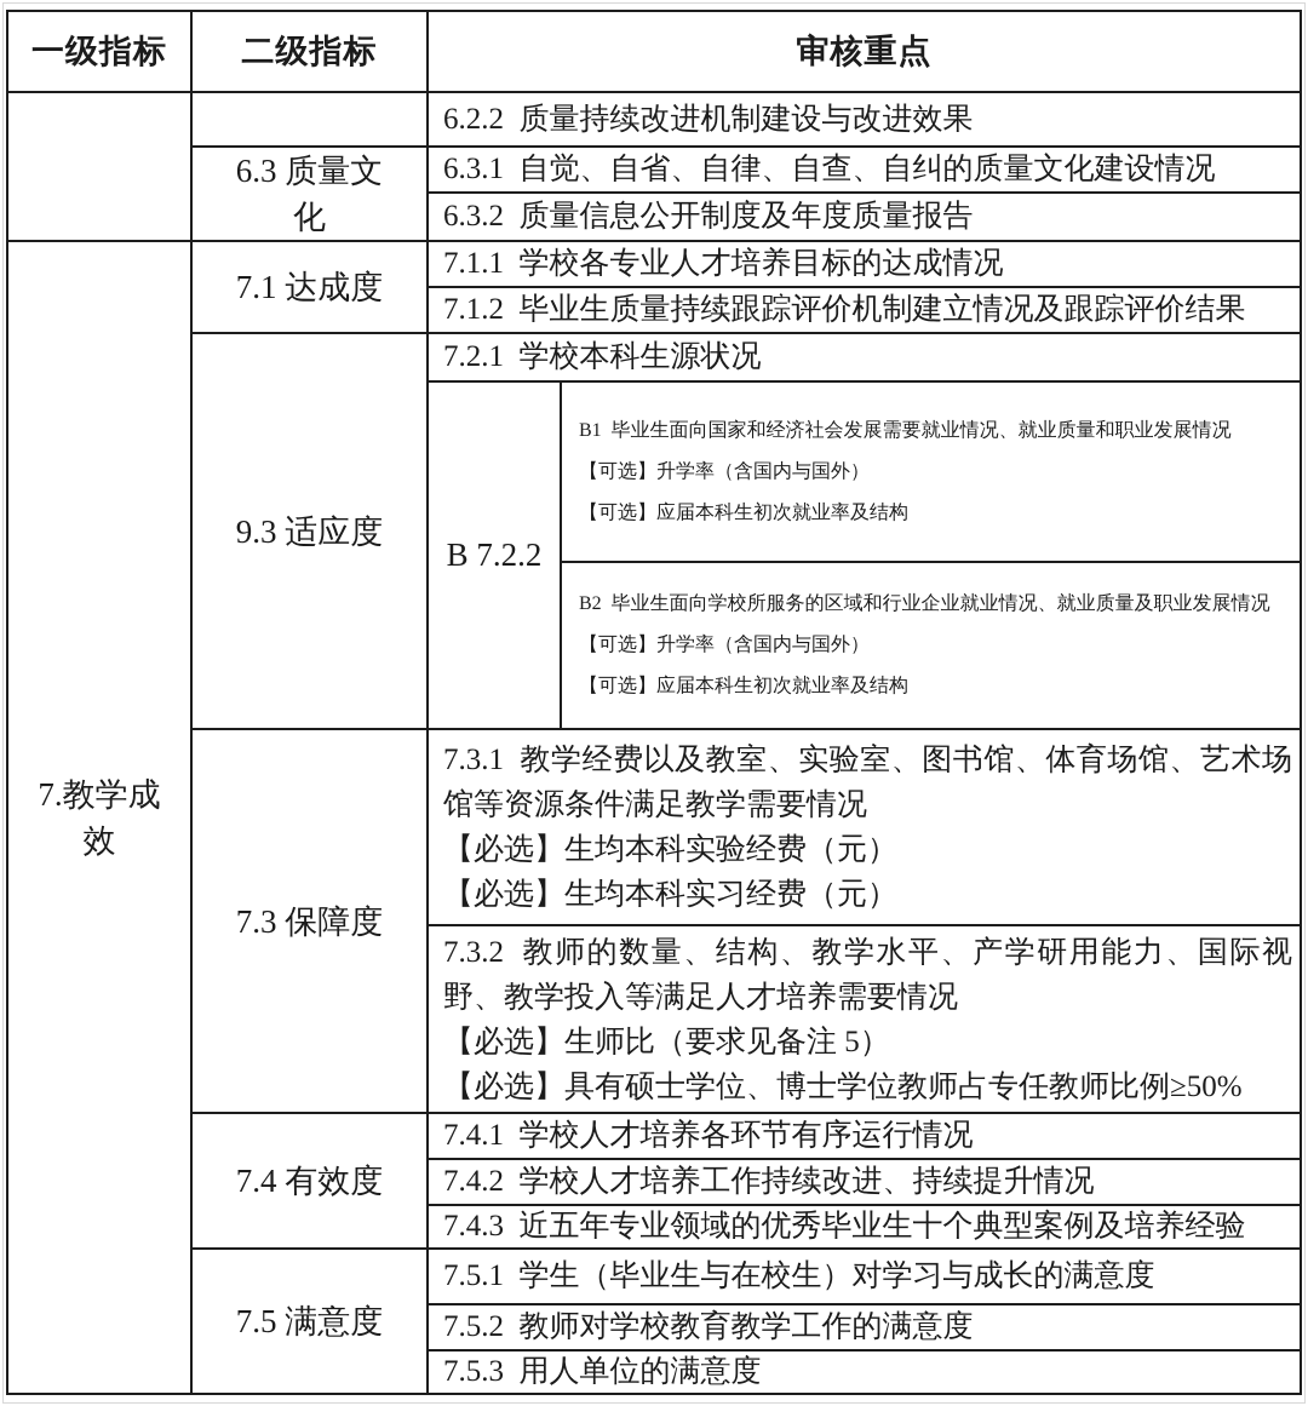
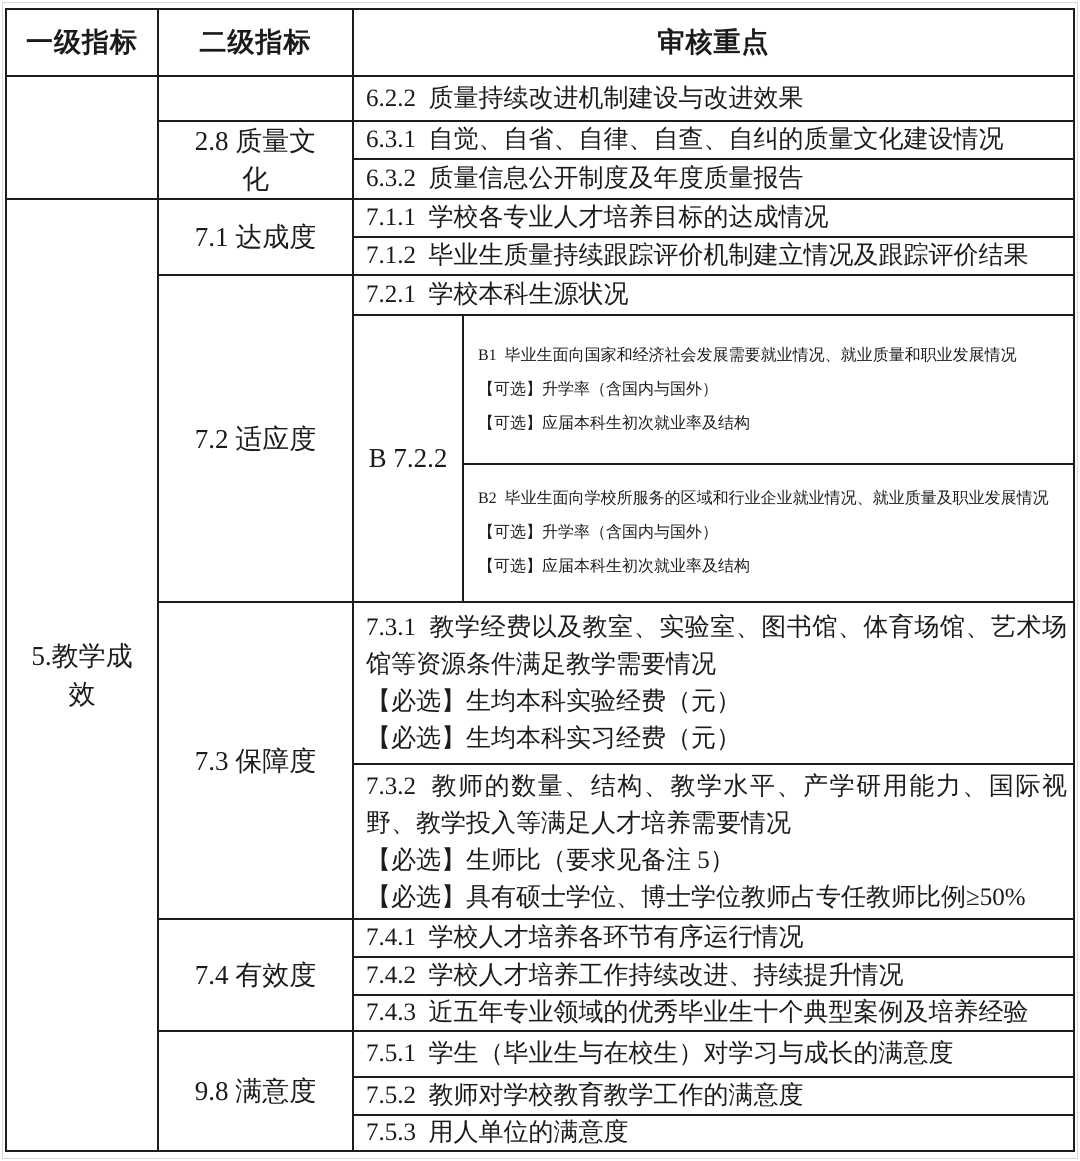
  一级指标	二级指标	审核重点
  		6.2.2 质量持续改进机制建设与改进效果
- 6.3 质量文化	6.3.1 自觉、自省、自律、自查、自纠的质量文化建设情况
+ 2.8 质量文化	6.3.1 自觉、自省、自律、自查、自纠的质量文化建设情况
  6.3.2 质量信息公开制度及年度质量报告
- 7.教学成效	7.1 达成度	7.1.1 学校各专业人才培养目标的达成情况
+ 5.教学成效	7.1 达成度	7.1.1 学校各专业人才培养目标的达成情况
  7.1.2 毕业生质量持续跟踪评价机制建立情况及跟踪评价结果
- 9.3 适应度	7.2.1 学校本科生源状况
+ 7.2 适应度	7.2.1 学校本科生源状况
  B 7.2.2	B1 毕业生面向国家和经济社会发展需要就业情况、就业质量和职业发展情况 【可选】升学率（含国内与国外） 【可选】应届本科生初次就业率及结构
  B2 毕业生面向学校所服务的区域和行业企业就业情况、就业质量及职业发展情况 【可选】升学率（含国内与国外） 【可选】应届本科生初次就业率及结构
  7.3 保障度	7.3.1 教学经费以及教室、实验室、图书馆、体育场馆、艺术场馆等资源条件满足教学需要情况 【必选】生均本科实验经费（元） 【必选】生均本科实习经费（元）
  7.3.2 教师的数量、结构、教学水平、产学研用能力、国际视野、教学投入等满足人才培养需要情况 【必选】生师比（要求见备注 5） 【必选】具有硕士学位、博士学位教师占专任教师比例≥50%
  7.4 有效度	7.4.1 学校人才培养各环节有序运行情况
  7.4.2 学校人才培养工作持续改进、持续提升情况
  7.4.3 近五年专业领域的优秀毕业生十个典型案例及培养经验
- 7.5 满意度	7.5.1 学生（毕业生与在校生）对学习与成长的满意度
+ 9.8 满意度	7.5.1 学生（毕业生与在校生）对学习与成长的满意度
  7.5.2 教师对学校教育教学工作的满意度
  7.5.3 用人单位的满意度
